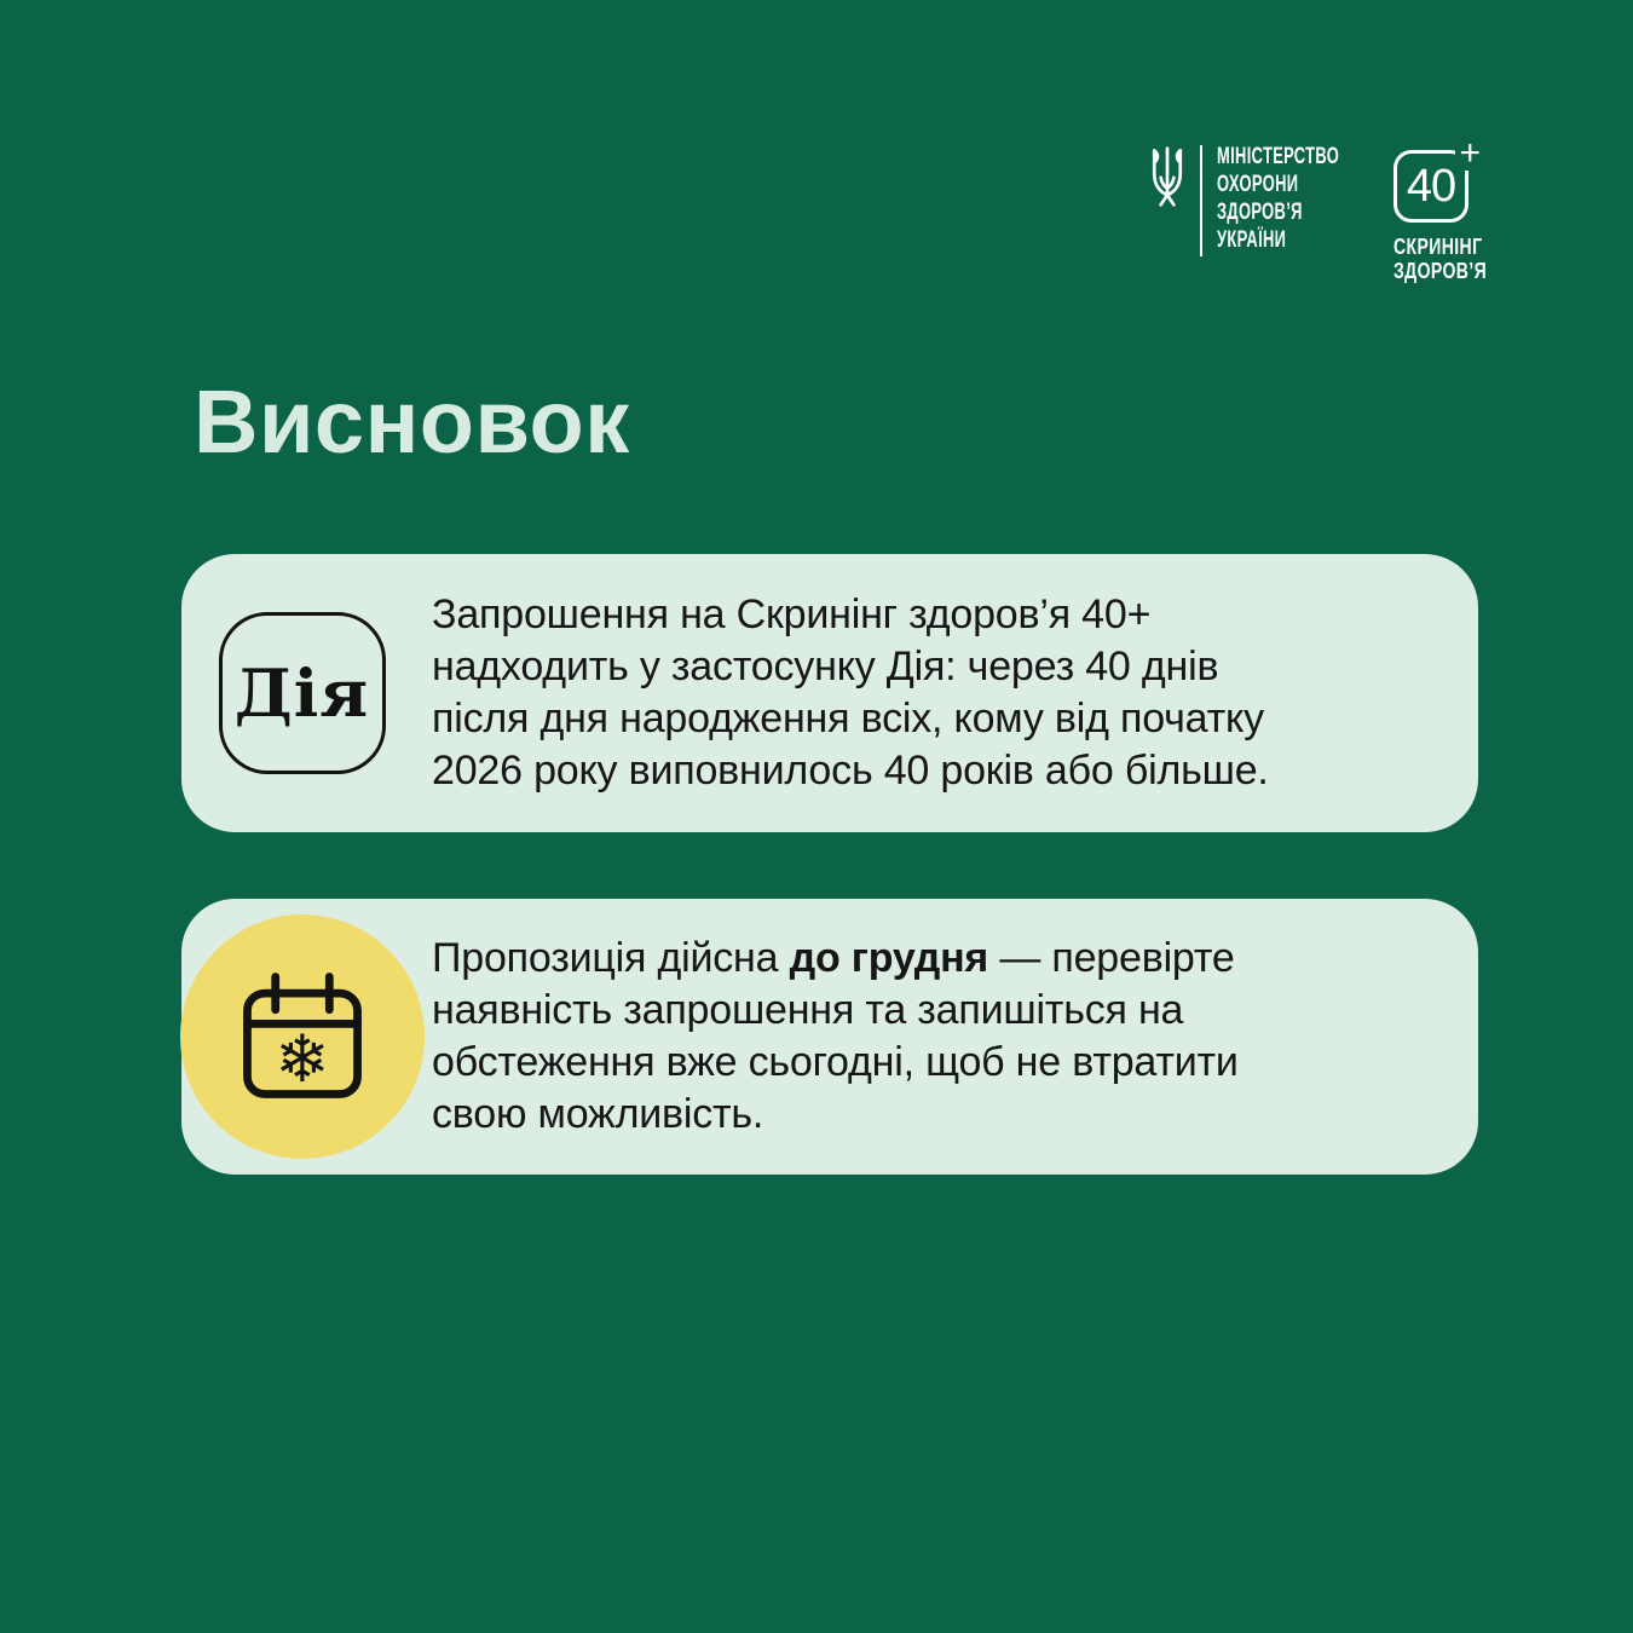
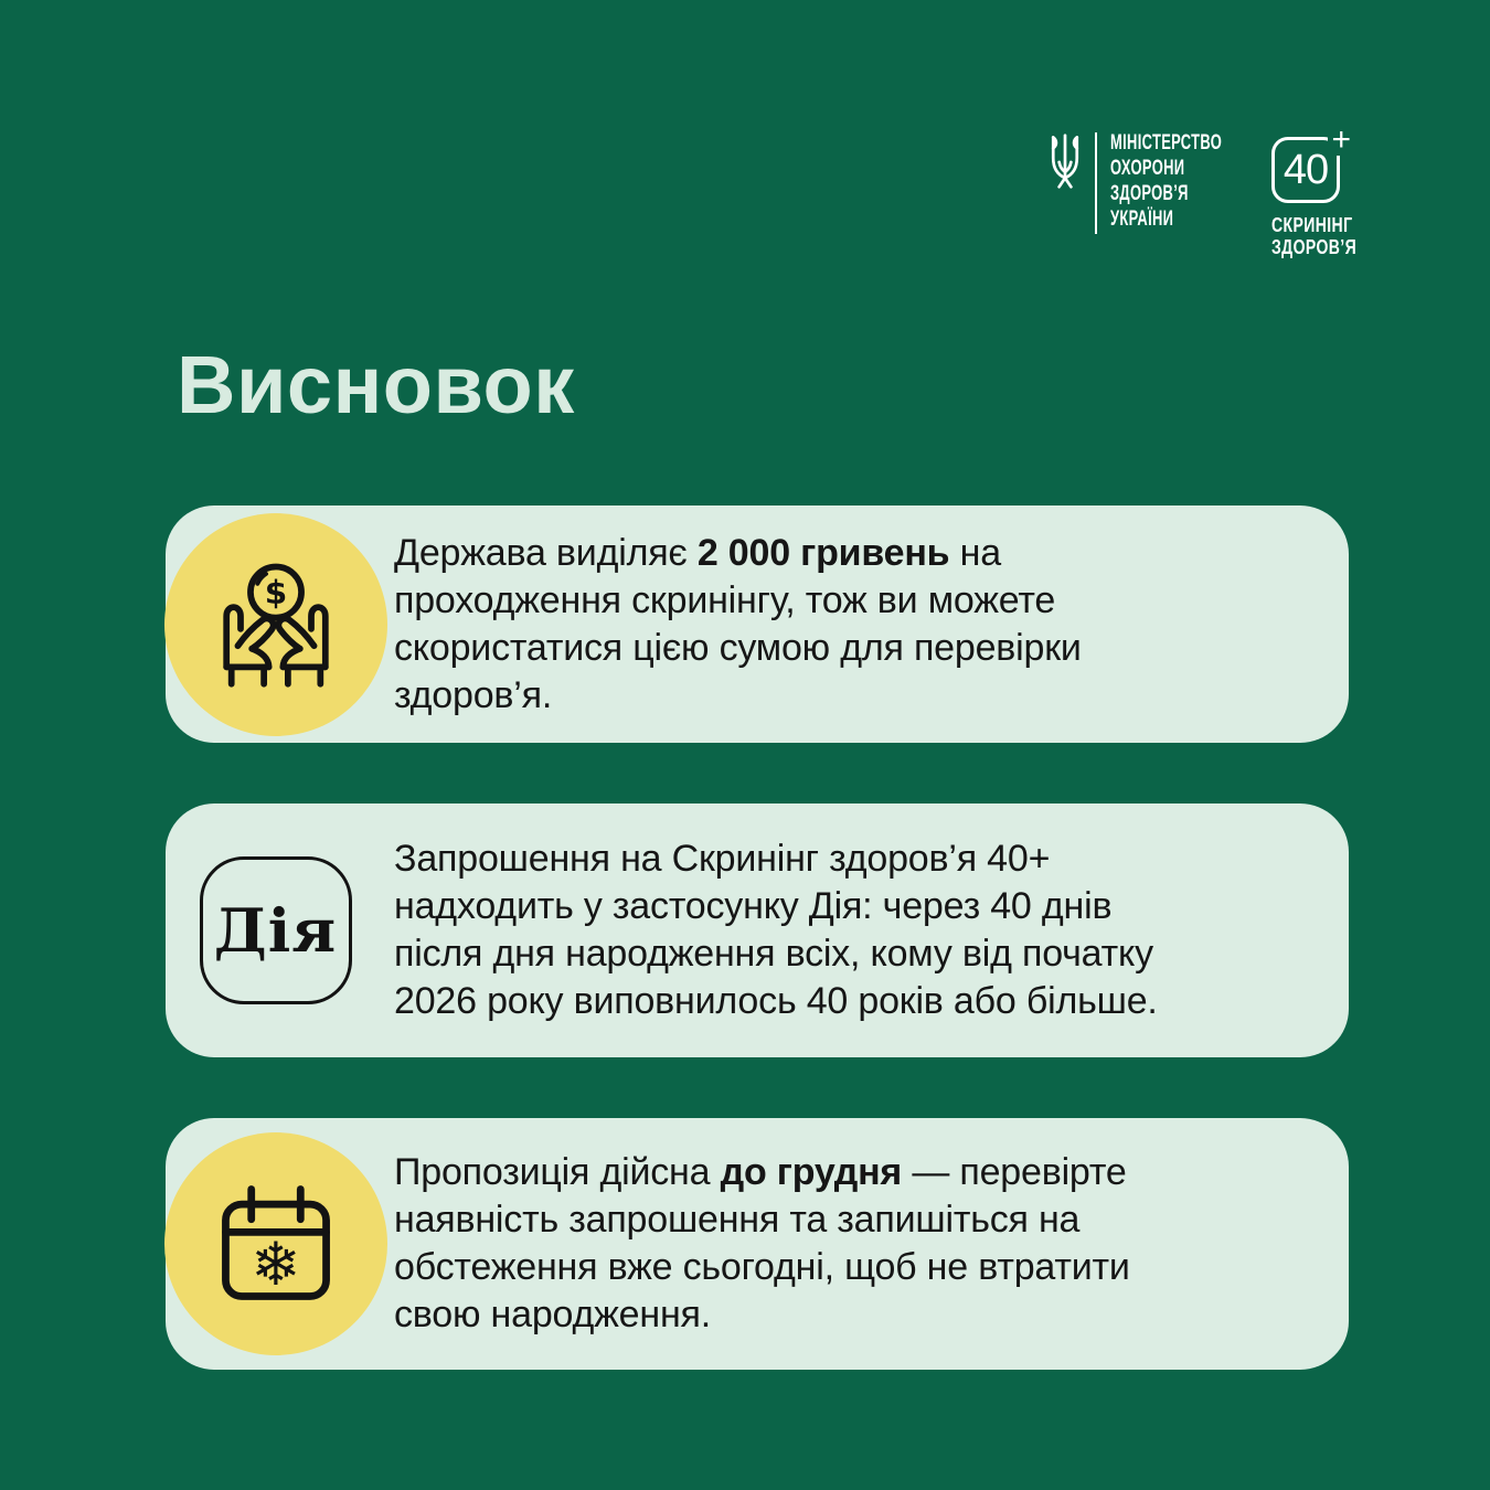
  МІНІСТЕРСТВО
  ОХОРОНИ
  ЗДОРОВ’Я
  УКРАЇНИ
  40
  +
  СКРИНІНГ
  ЗДОРОВ’Я
  Висновок
+ $
+ Держава виділяє 2 000 гривень на проходження скринінгу, тож ви можете скористатися цією сумою для перевірки здоров’я.
  Дія
  Запрошення на Скринінг здоров’я 40+ надходить у застосунку Дія: через 40 днів після дня народження всіх, кому від початку 2026 року виповнилось 40 років або більше.
  ❄
- Пропозиція дійсна до грудня — перевірте наявність запрошення та запишіться на обстеження вже сьогодні, щоб не втратити свою можливість.
+ Пропозиція дійсна до грудня — перевірте наявність запрошення та запишіться на обстеження вже сьогодні, щоб не втратити свою народження.
